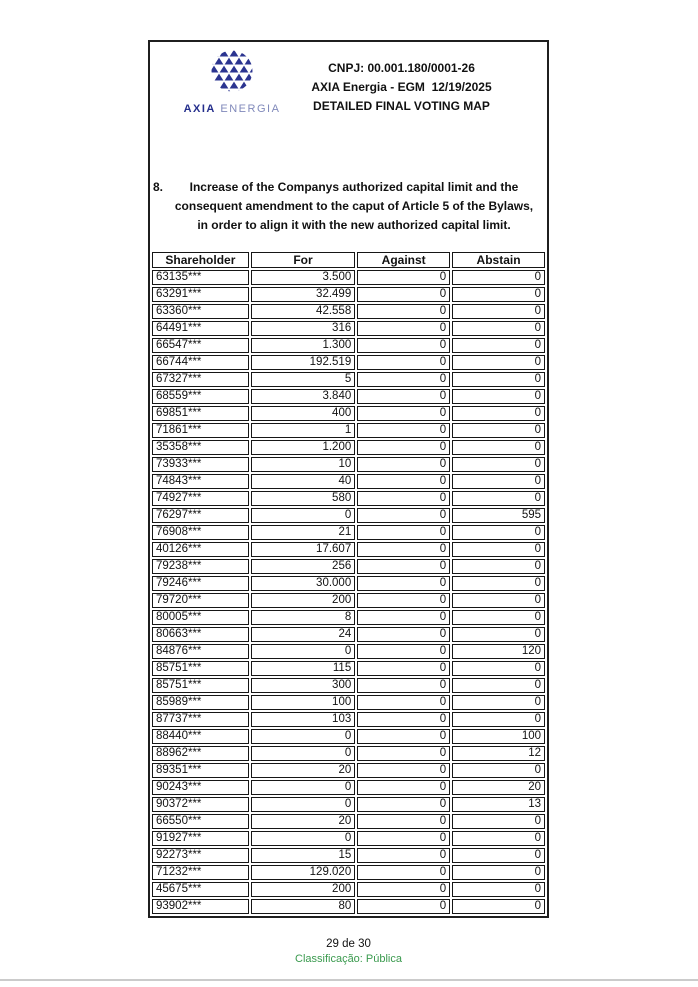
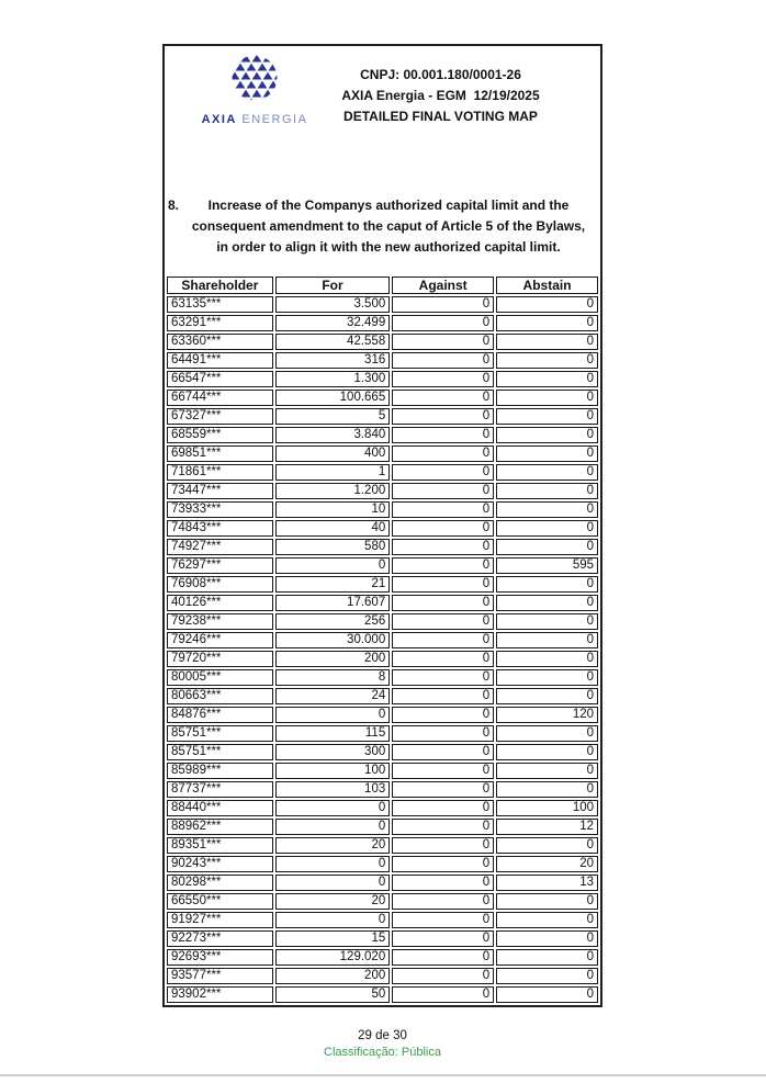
  AXIA ENERGIA
  CNPJ: 00.001.180/0001-26
  AXIA Energia - EGM 12/19/2025
  DETAILED FINAL VOTING MAP
  8.
  Increase of the Companys authorized capital limit and the consequent amendment to the caput of Article 5 of the Bylaws, in order to align it with the new authorized capital limit.
  Shareholder	For	Against	Abstain
  63135***	3.500	0	0
  63291***	32.499	0	0
  63360***	42.558	0	0
  64491***	316	0	0
  66547***	1.300	0	0
- 66744***	192.519	0	0
+ 66744***	100.665	0	0
  67327***	5	0	0
  68559***	3.840	0	0
  69851***	400	0	0
  71861***	1	0	0
- 35358***	1.200	0	0
+ 73447***	1.200	0	0
  73933***	10	0	0
  74843***	40	0	0
  74927***	580	0	0
  76297***	0	0	595
  76908***	21	0	0
  40126***	17.607	0	0
  79238***	256	0	0
  79246***	30.000	0	0
  79720***	200	0	0
  80005***	8	0	0
  80663***	24	0	0
  84876***	0	0	120
  85751***	115	0	0
  85751***	300	0	0
  85989***	100	0	0
  87737***	103	0	0
  88440***	0	0	100
  88962***	0	0	12
  89351***	20	0	0
  90243***	0	0	20
- 90372***	0	0	13
+ 80298***	0	0	13
  66550***	20	0	0
  91927***	0	0	0
  92273***	15	0	0
- 71232***	129.020	0	0
+ 92693***	129.020	0	0
- 45675***	200	0	0
+ 93577***	200	0	0
- 93902***	80	0	0
+ 93902***	50	0	0
  29 de 30
  Classificação: Pública
